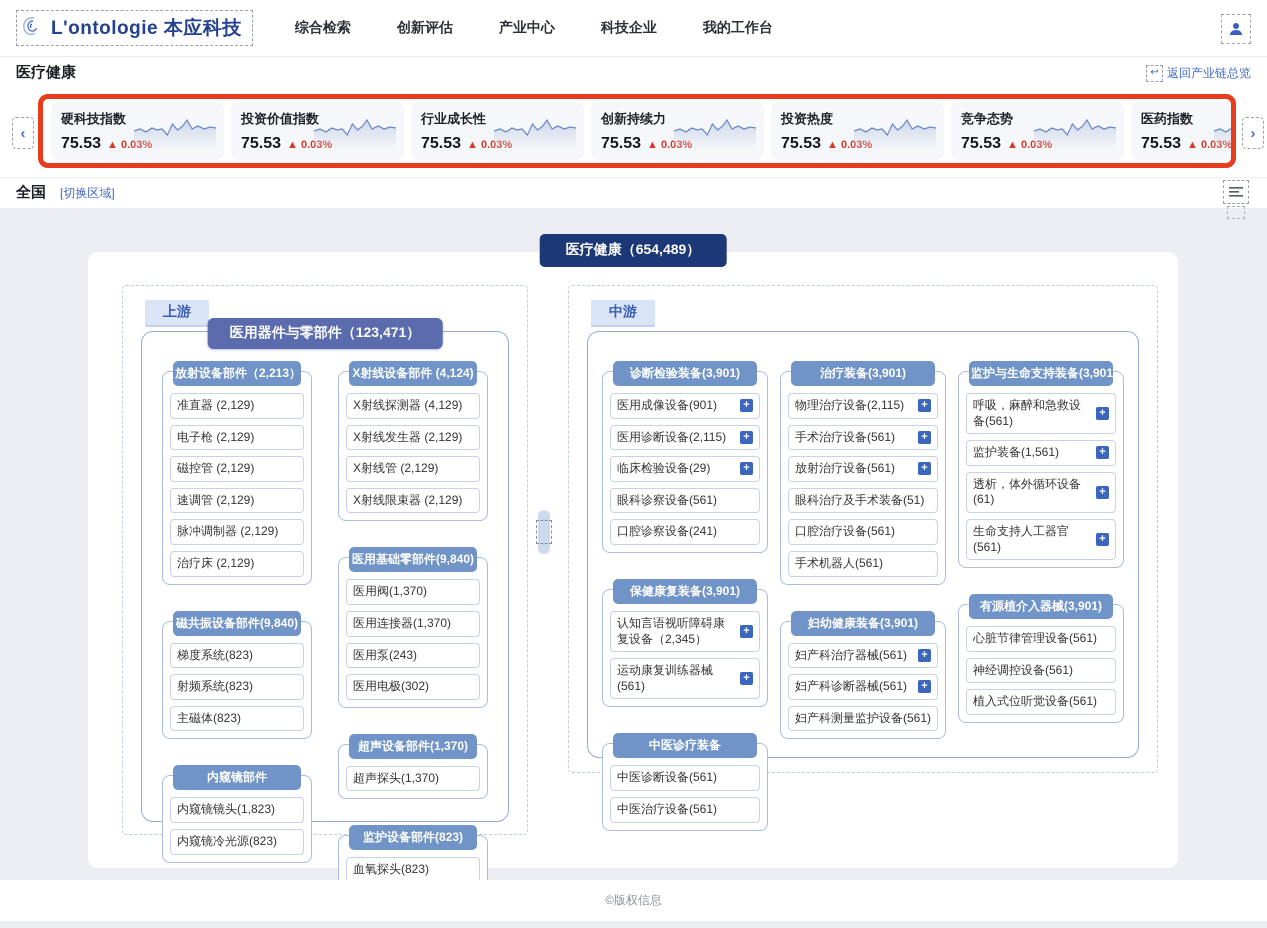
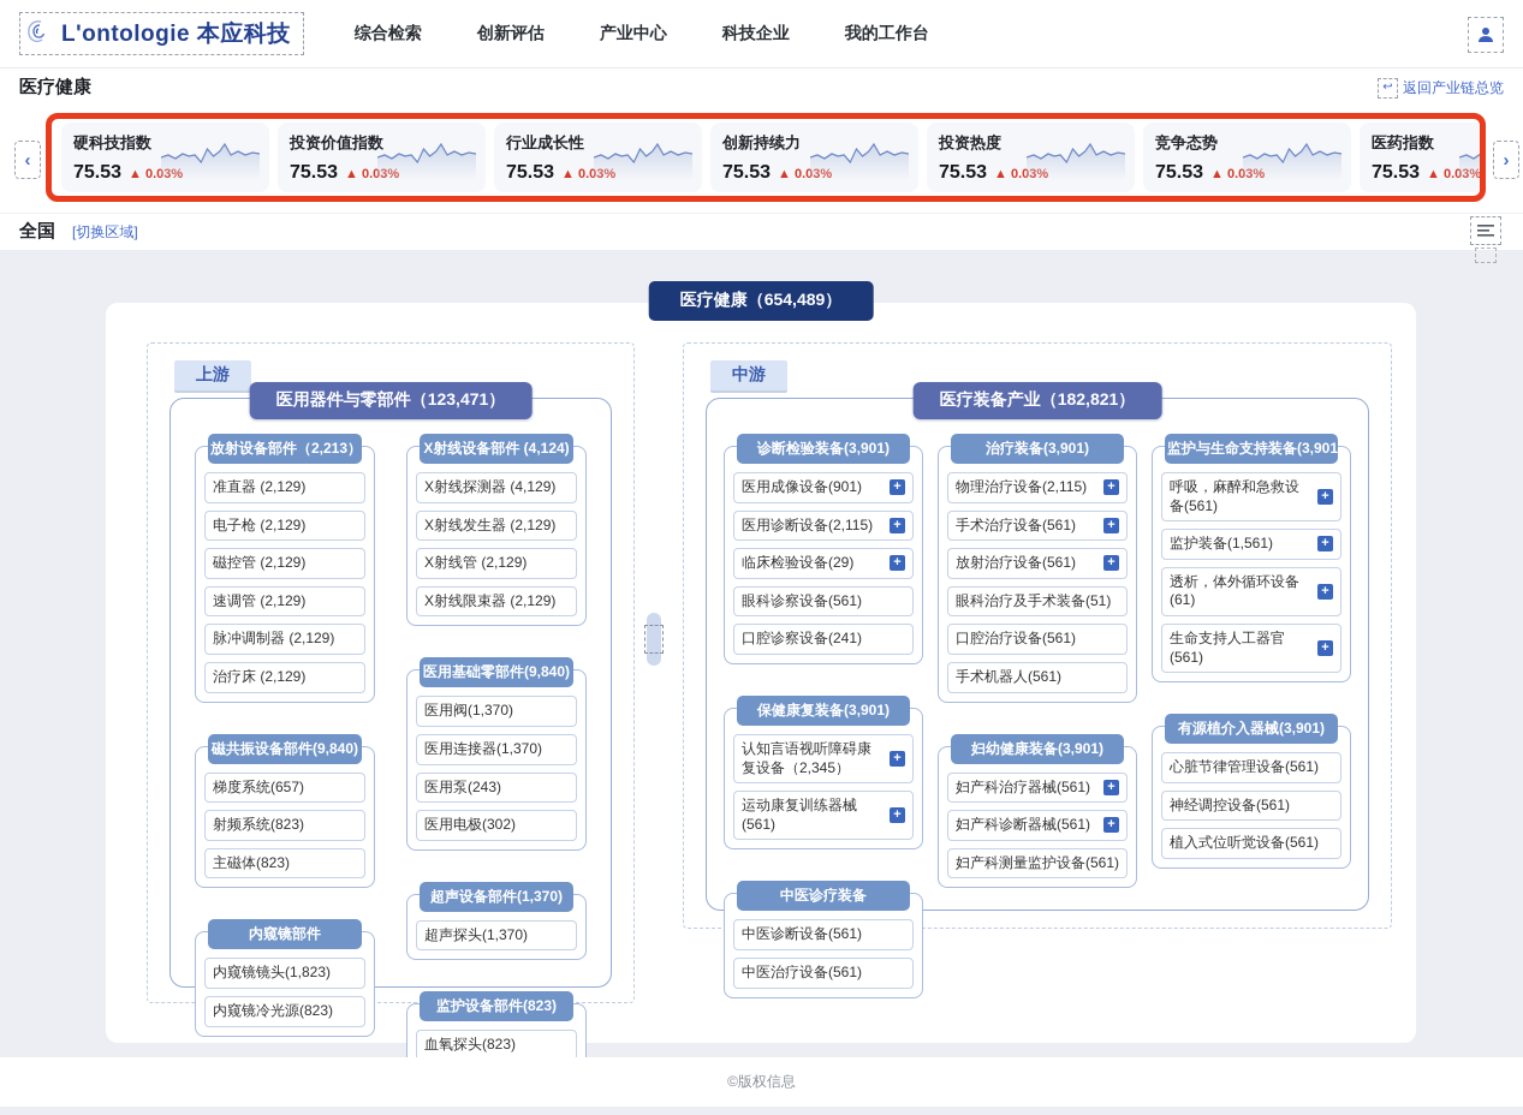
  L'ontologie 本应科技
  综合检索
  创新评估
  产业中心
  科技企业
  我的工作台
  医疗健康
  ↩
  返回产业链总览
  ‹
  硬科技指数
  75.53
  投资价值指数
  75.53
  行业成长性
  75.53
  创新持续力
  75.53
  投资热度
  75.53
  竞争态势
  75.53
  医药指数
  75.53
  ›
  全国
  [切换区域]
  医疗健康（654,489）
  上游
  医用器件与零部件（123,471）
  放射设备部件（2,213）
  准直器 (2,129)
  电子枪 (2,129)
  磁控管 (2,129)
  速调管 (2,129)
  脉冲调制器 (2,129)
  治疗床 (2,129)
  磁共振设备部件(9,840)
- 梯度系统(823)
+ 梯度系统(657)
  射频系统(823)
  主磁体(823)
  内窥镜部件
  内窥镜镜头(1,823)
  内窥镜冷光源(823)
  X射线设备部件 (4,124)
  X射线探测器 (4,129)
  X射线发生器 (2,129)
  X射线管 (2,129)
  X射线限束器 (2,129)
  医用基础零部件(9,840)
  医用阀(1,370)
  医用连接器(1,370)
  医用泵(243)
  医用电极(302)
  超声设备部件(1,370)
  超声探头(1,370)
  监护设备部件(823)
  血氧探头(823)
  中游
+ 医疗装备产业（182,821）
  诊断检验装备(3,901)
  医用成像设备(901)
  +
  医用诊断设备(2,115)
  +
  临床检验设备(29)
  +
  眼科诊察设备(561)
  口腔诊察设备(241)
  保健康复装备(3,901)
  认知言语视听障碍康复设备（2,345）
  +
  运动康复训练器械(561)
  +
  中医诊疗装备
  中医诊断设备(561)
  中医治疗设备(561)
  治疗装备(3,901)
  物理治疗设备(2,115)
  +
  手术治疗设备(561)
  +
  放射治疗设备(561)
  +
  眼科治疗及手术装备(51)
  口腔治疗设备(561)
  手术机器人(561)
  妇幼健康装备(3,901)
  妇产科治疗器械(561)
  +
  妇产科诊断器械(561)
  +
  妇产科测量监护设备(561)
  监护与生命支持装备(3,901
  呼吸，麻醉和急救设备(561)
  +
  监护装备(1,561)
  +
  透析，体外循环设备(61)
  +
  生命支持人工器官(561)
  +
  有源植介入器械(3,901)
  心脏节律管理设备(561)
  神经调控设备(561)
  植入式位听觉设备(561)
  ©版权信息
